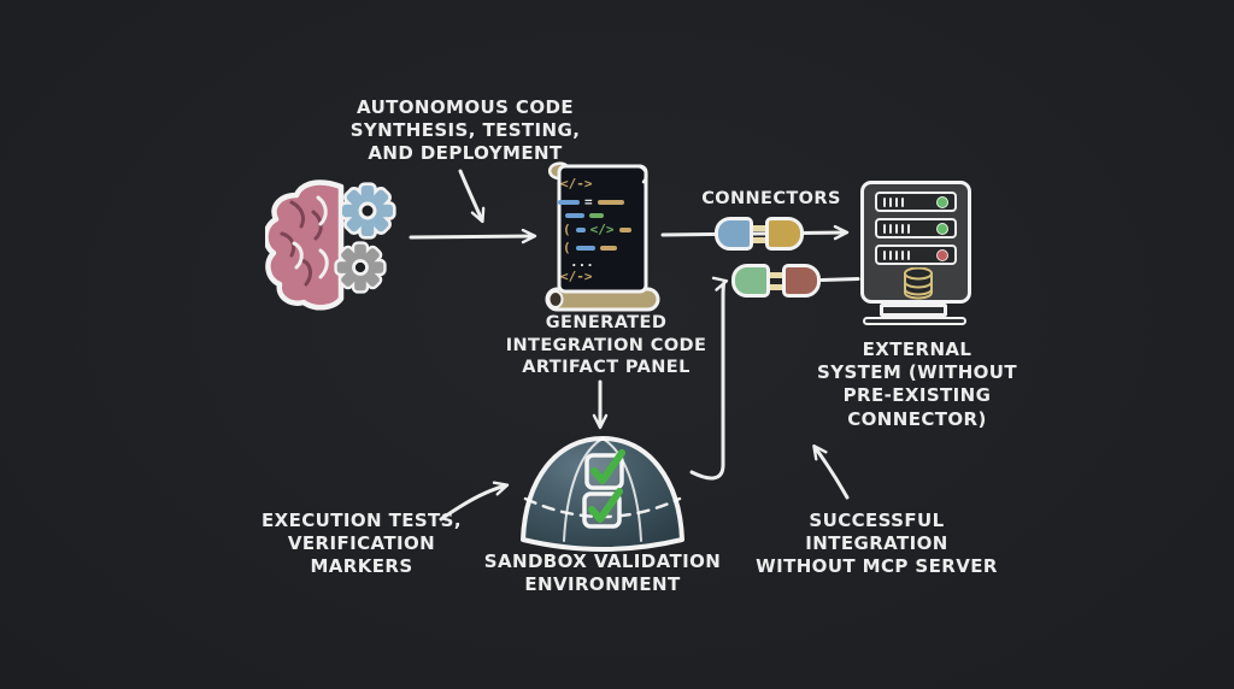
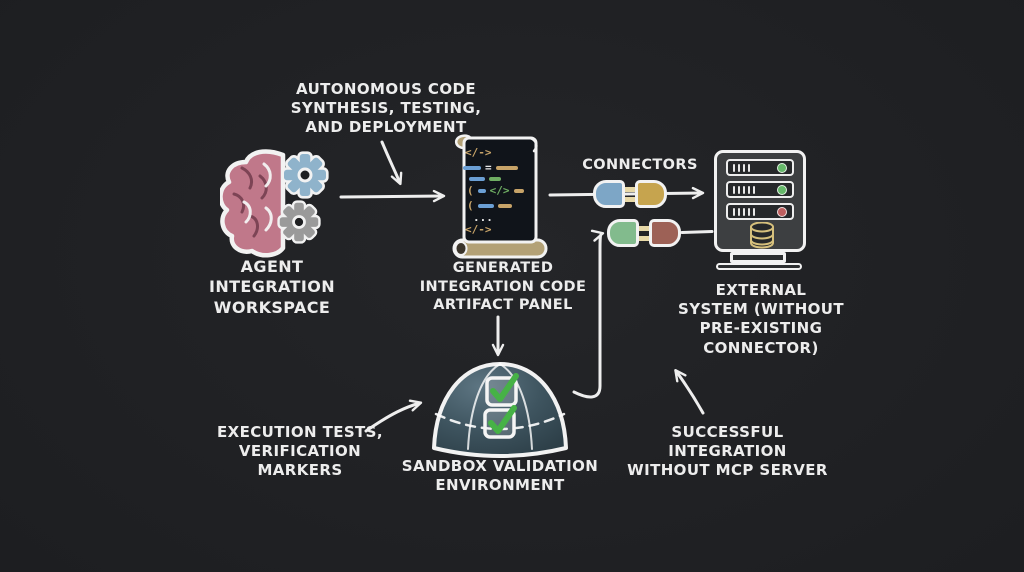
+ AGENT
+ INTEGRATION
+ WORKSPACE
  AUTONOMOUS CODE
  SYNTHESIS, TESTING,
  AND DEPLOYMENT
  </->
  =
  (
  </>
  (
  ...
  </->
  GENERATED
  INTEGRATION CODE
  ARTIFACT PANEL
  CONNECTORS
  EXTERNAL
  SYSTEM (WITHOUT
  PRE-EXISTING
  CONNECTOR)
  SANDBOX VALIDATION
  ENVIRONMENT
  EXECUTION TESTS,
  VERIFICATION
  MARKERS
  SUCCESSFUL INTEGRATION
  WITHOUT MCP SERVER
